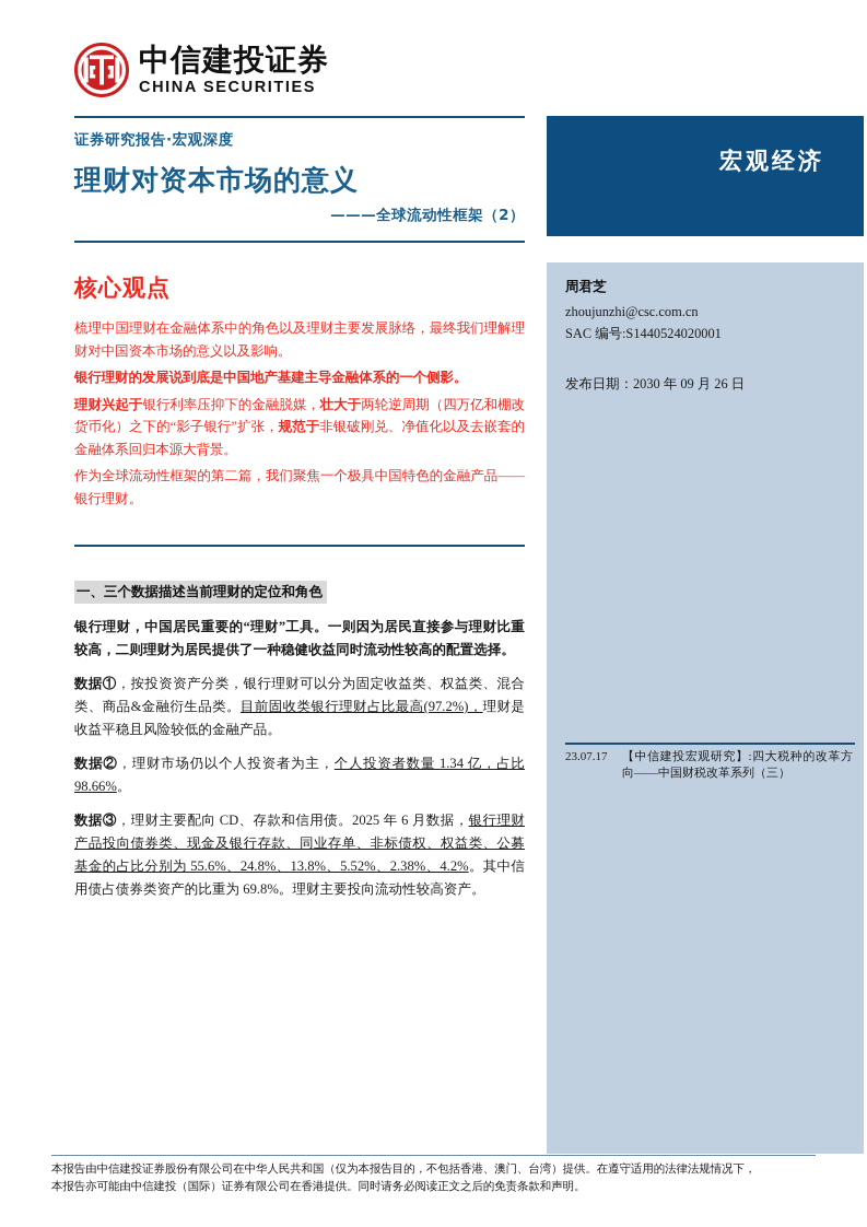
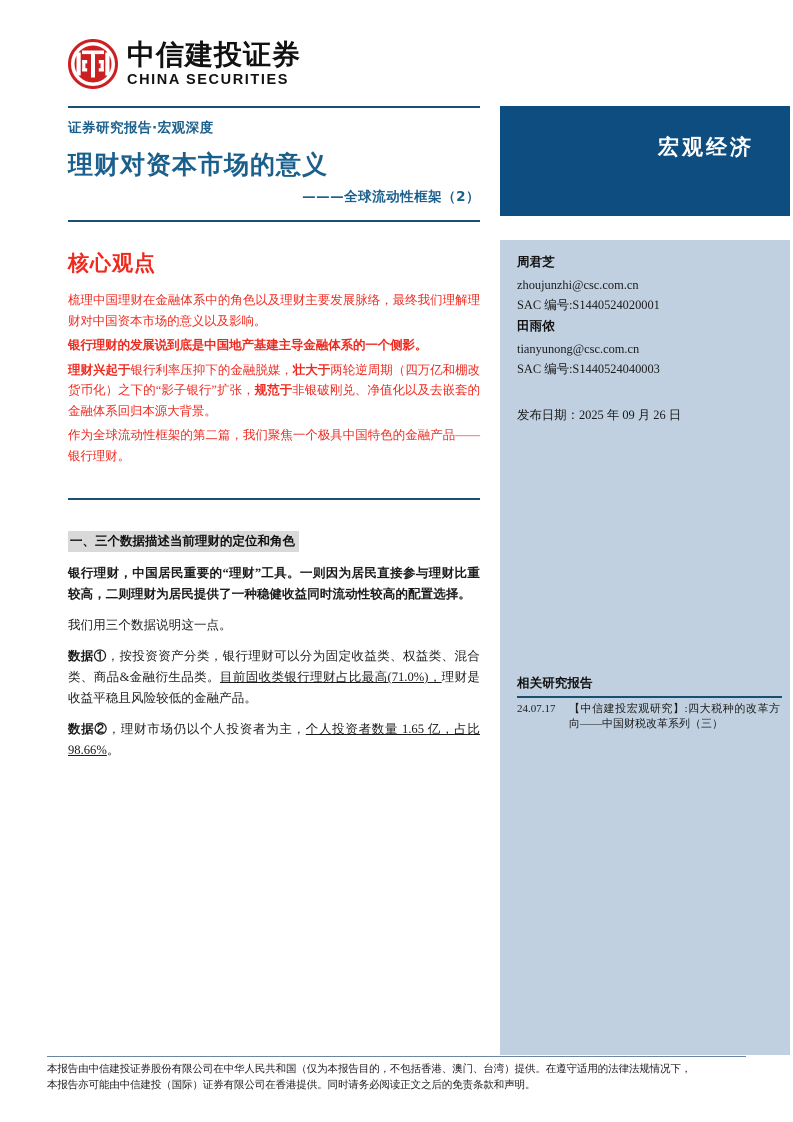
  中信建投证券
  CHINA SECURITIES
  证券研究报告·宏观深度
  理财对资本市场的意义
  ———全球流动性框架（2）
  核心观点
  梳理中国理财在金融体系中的角色以及理财主要发展脉络，最终我们理解理财对中国资本市场的意义以及影响。
  银行理财的发展说到底是中国地产基建主导金融体系的一个侧影。
  理财兴起于银行利率压抑下的金融脱媒，壮大于两轮逆周期（四万亿和棚改货币化）之下的“影子银行”扩张，规范于非银破刚兑、净值化以及去嵌套的金融体系回归本源大背景。
  作为全球流动性框架的第二篇，我们聚焦一个极具中国特色的金融产品——银行理财。
  一、三个数据描述当前理财的定位和角色
  银行理财，中国居民重要的“理财”工具。一则因为居民直接参与理财比重较高，二则理财为居民提供了一种稳健收益同时流动性较高的配置选择。
+ 我们用三个数据说明这一点。
- 数据①，按投资资产分类，银行理财可以分为固定收益类、权益类、混合类、商品&金融衍生品类。目前固收类银行理财占比最高(97.2%)，理财是收益平稳且风险较低的金融产品。
+ 数据①，按投资资产分类，银行理财可以分为固定收益类、权益类、混合类、商品&金融衍生品类。目前固收类银行理财占比最高(71.0%)，理财是收益平稳且风险较低的金融产品。
- 数据②，理财市场仍以个人投资者为主，个人投资者数量 1.34 亿，占比 98.66%。
+ 数据②，理财市场仍以个人投资者为主，个人投资者数量 1.65 亿，占比 98.66%。
- 数据③，理财主要配向 CD、存款和信用债。2025 年 6 月数据，银行理财产品投向债券类、现金及银行存款、同业存单、非标债权、权益类、公募基金的占比分别为 55.6%、24.8%、13.8%、5.52%、2.38%、4.2%。其中信用债占债券类资产的比重为 69.8%。理财主要投向流动性较高资产。
  宏观经济
  周君芝
  zhoujunzhi@csc.com.cn
  SAC 编号:S1440524020001
+ 田雨侬
+ tianyunong@csc.com.cn
+ SAC 编号:S1440524040003
- 发布日期：2030 年 09 月 26 日
+ 发布日期：2025 年 09 月 26 日
+ 相关研究报告
- 23.07.17
+ 24.07.17
  【中信建投宏观研究】:四大税种的改革方向——中国财税改革系列（三）
  本报告由中信建投证券股份有限公司在中华人民共和国（仅为本报告目的，不包括香港、澳门、台湾）提供。在遵守适用的法律法规情况下，
  本报告亦可能由中信建投（国际）证券有限公司在香港提供。同时请务必阅读正文之后的免责条款和声明。
